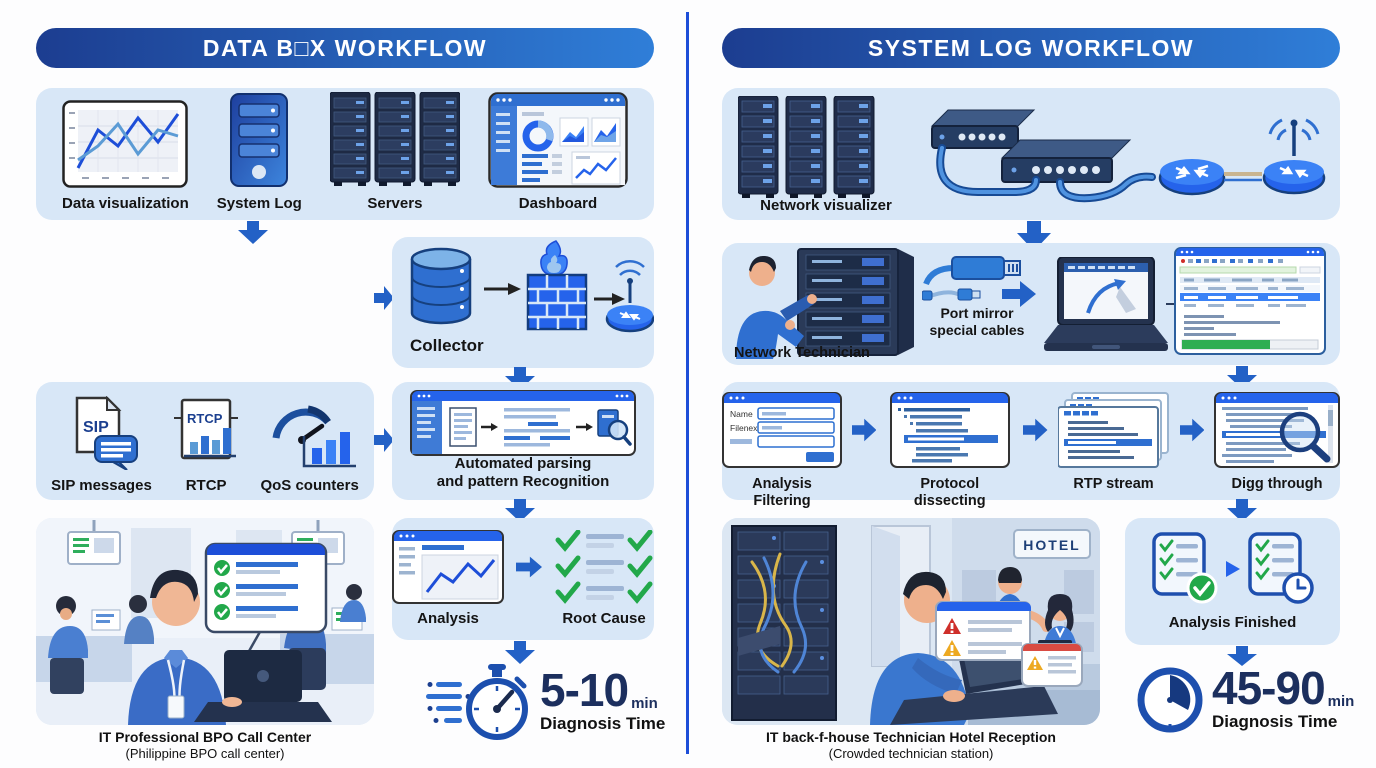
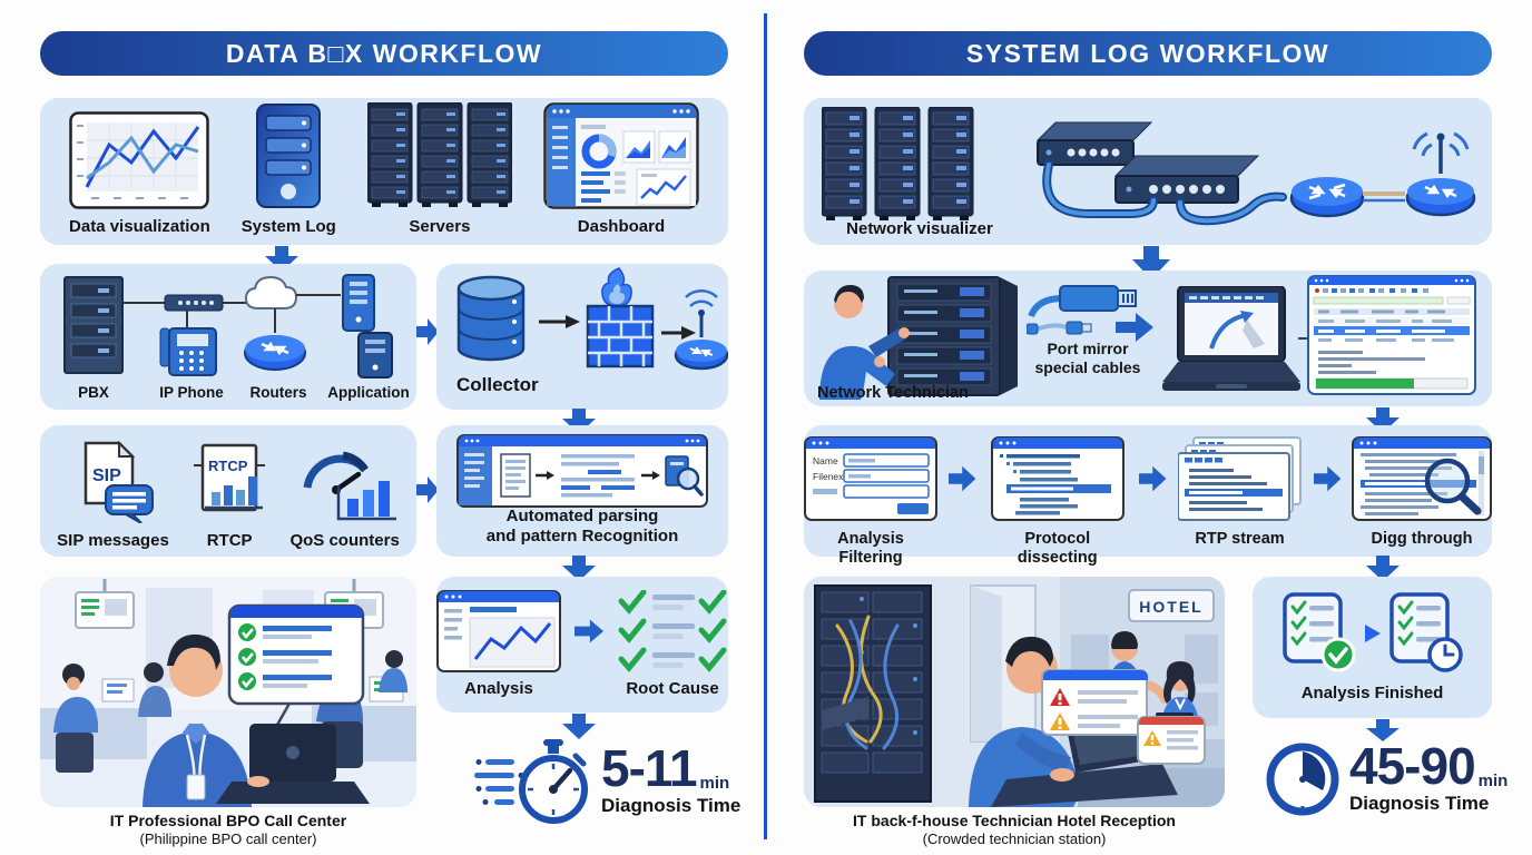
  DATA B□X WORKFLOW
  Data visualization
  System Log
  Servers
  Dashboard
+ PBX
+ IP Phone
+ Routers
+ Application
  Collector
  SIP
  SIP messages
  RTCP
  RTCP
  QoS counters
  Automated parsing
  and pattern Recognition
  IT Professional BPO Call Center
  (Philippine BPO call center)
  Analysis
  Root Cause
- 5-10
+ 5-11
  min
  Diagnosis Time
  SYSTEM LOG WORKFLOW
  Network visualizer
  Network Technician
  Port mirror
  special cables
  Name
  Filenex
  Analysis Filtering
  Protocol dissecting
  RTP stream
  Digg through
  HOTEL
  IT back-f-house Technician Hotel Reception
  (Crowded technician station)
  Analysis Finished
  45-90
  min
  Diagnosis Time
